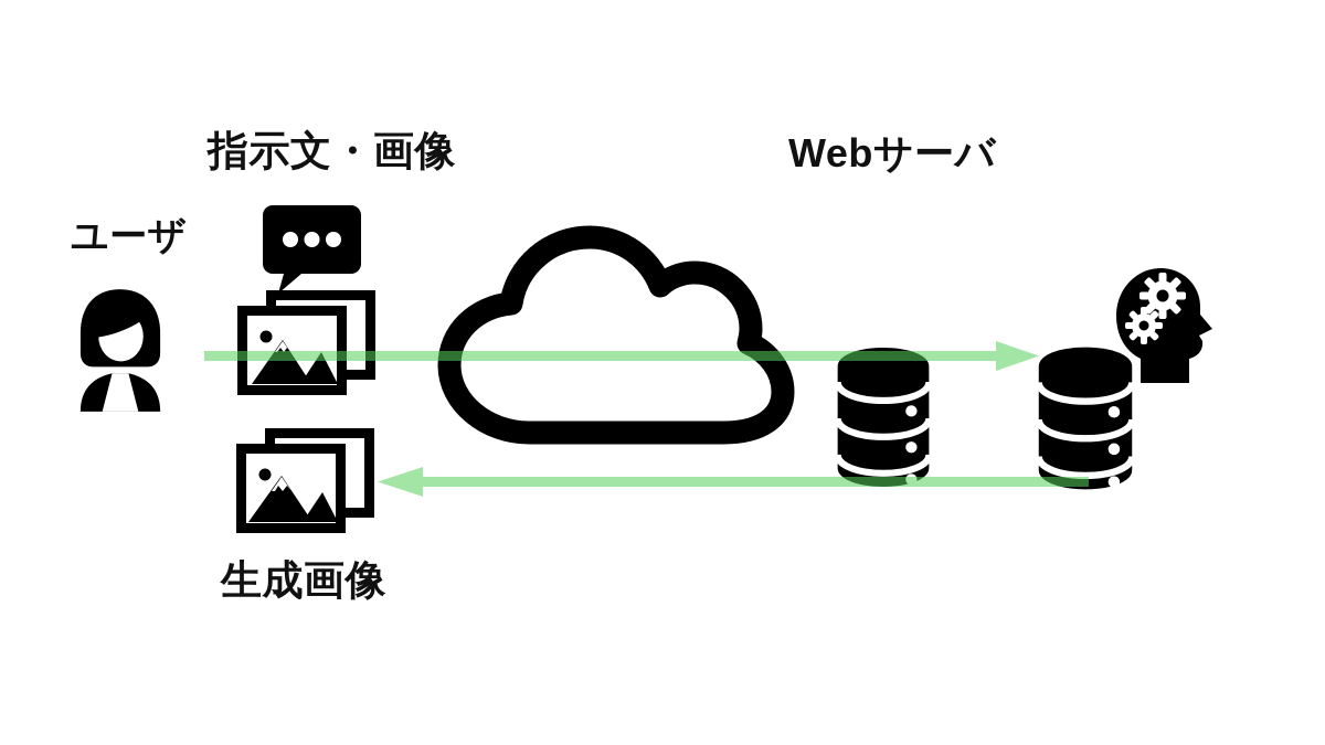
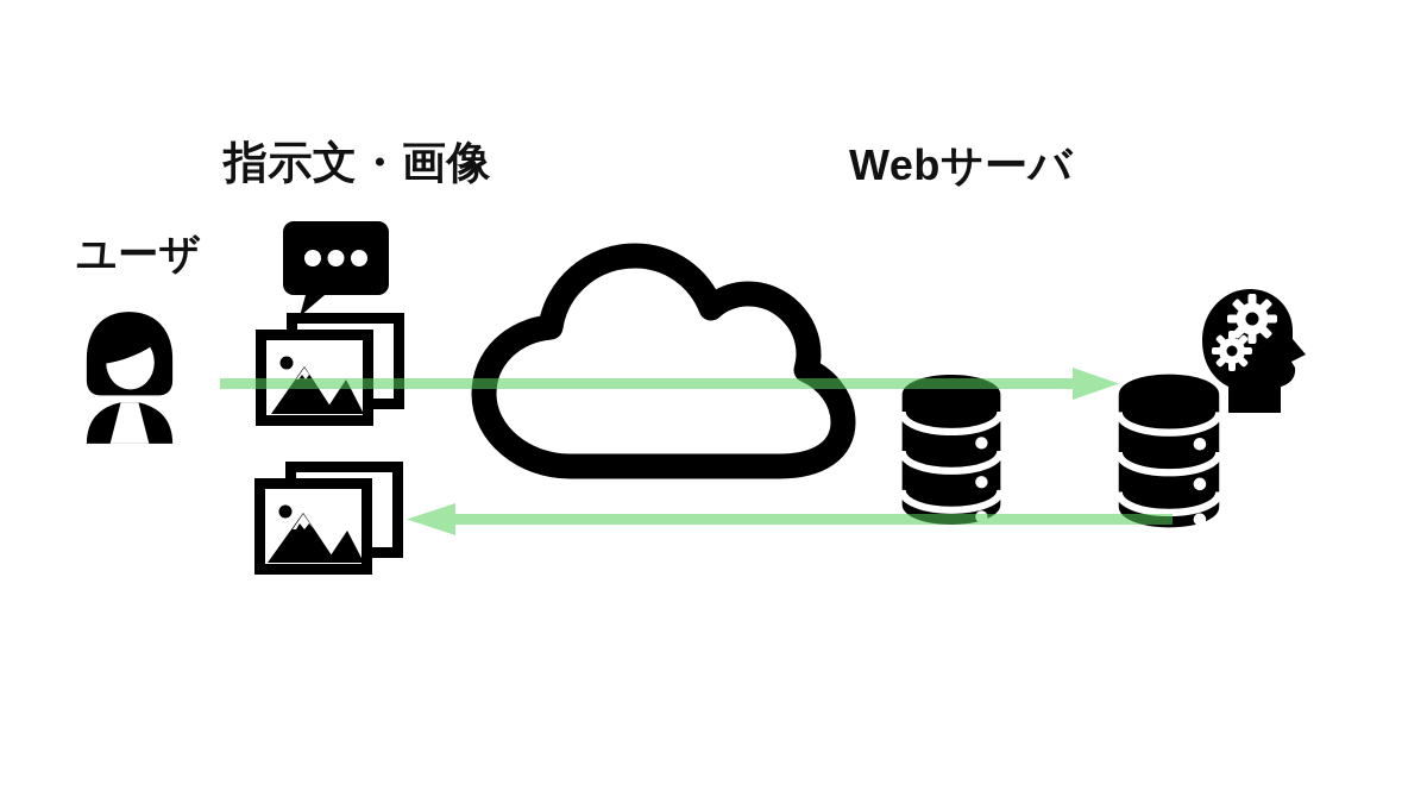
  指示文・画像
  ユーザ
  Webサーバ
- 生成画像
